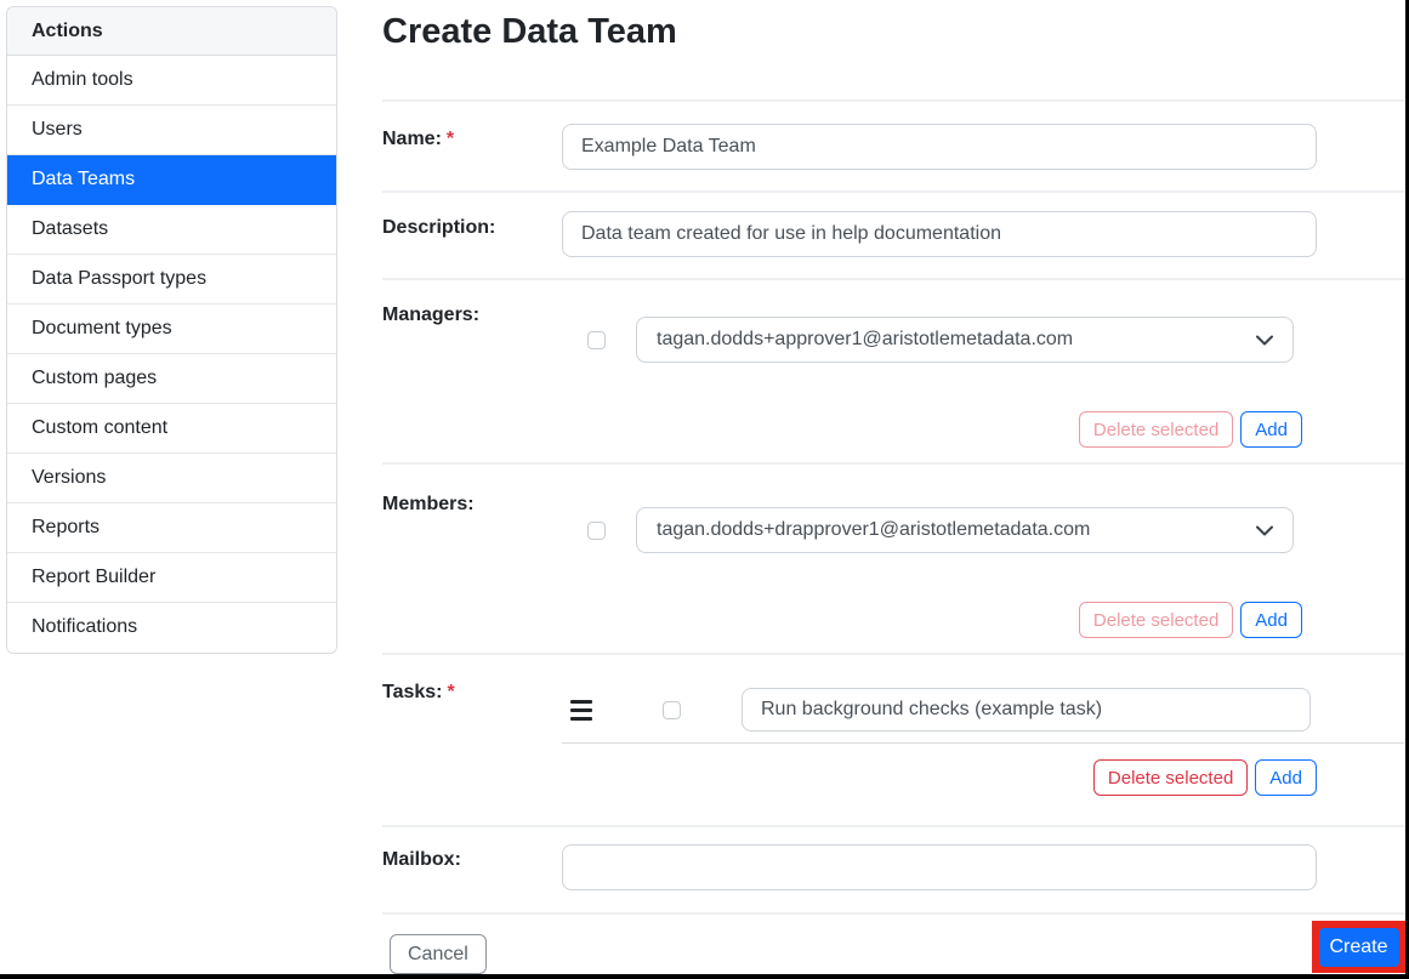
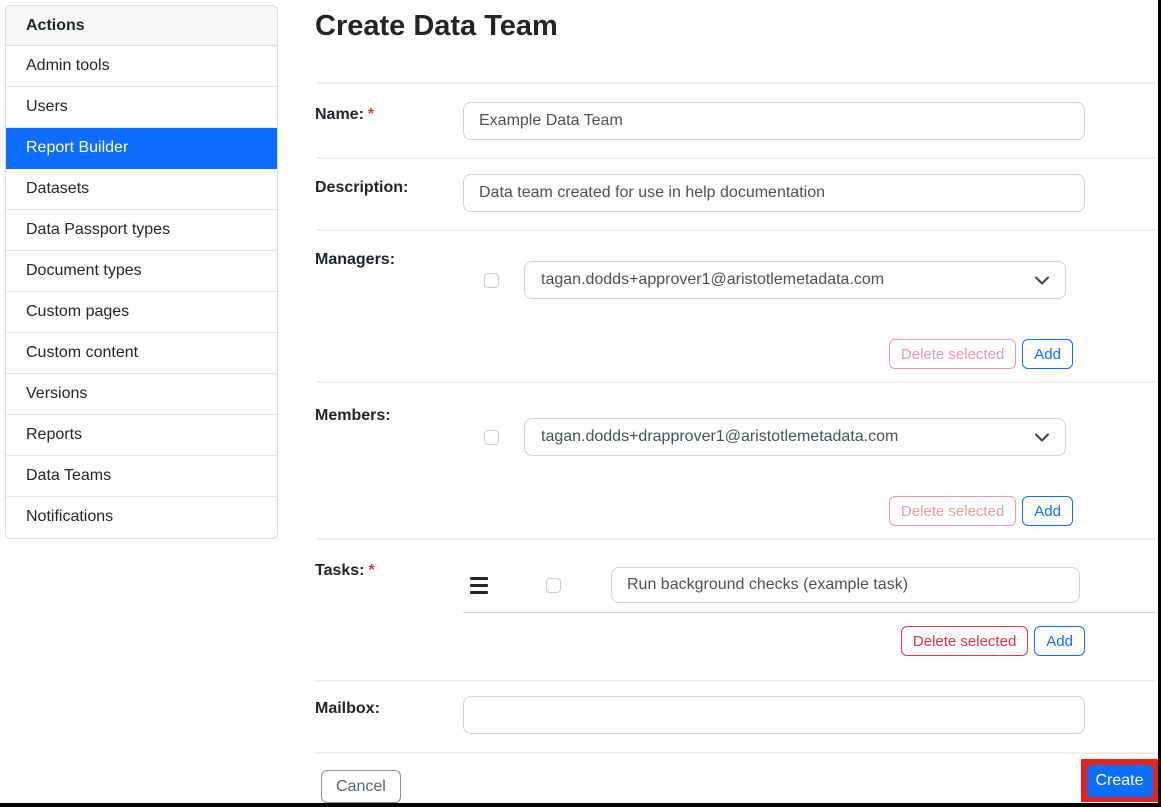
  Actions
  Admin tools
  Users
- Data Teams
+ Report Builder
  Datasets
  Data Passport types
  Document types
  Custom pages
  Custom content
  Versions
  Reports
- Report Builder
+ Data Teams
  Notifications
  Create Data Team
  Name: *
  Example Data Team
  Description:
  Data team created for use in help documentation
  Managers:
  tagan.dodds+approver1@aristotlemetadata.com
  Delete selected
  Add
  Members:
  tagan.dodds+drapprover1@aristotlemetadata.com
  Delete selected
  Add
  Tasks: *
  Run background checks (example task)
  Delete selected
  Add
  Mailbox:
  Cancel
  Create
